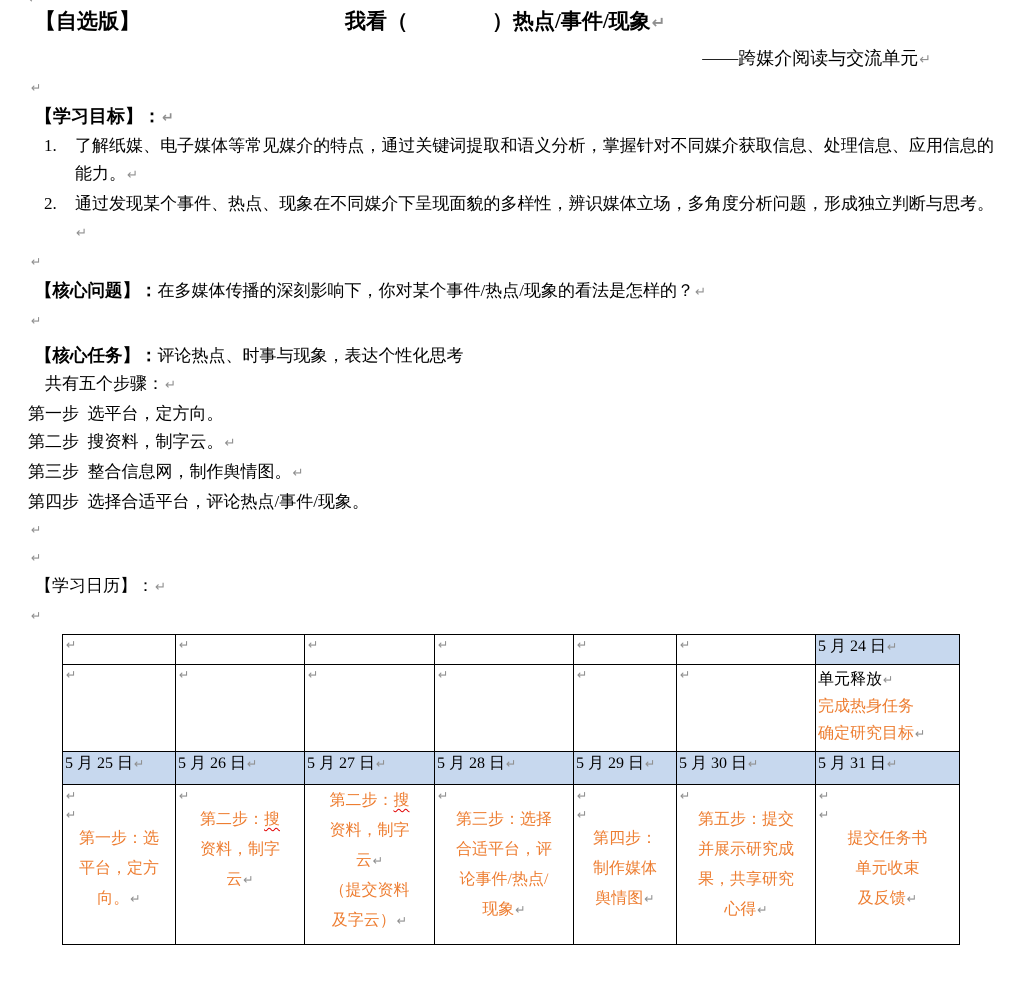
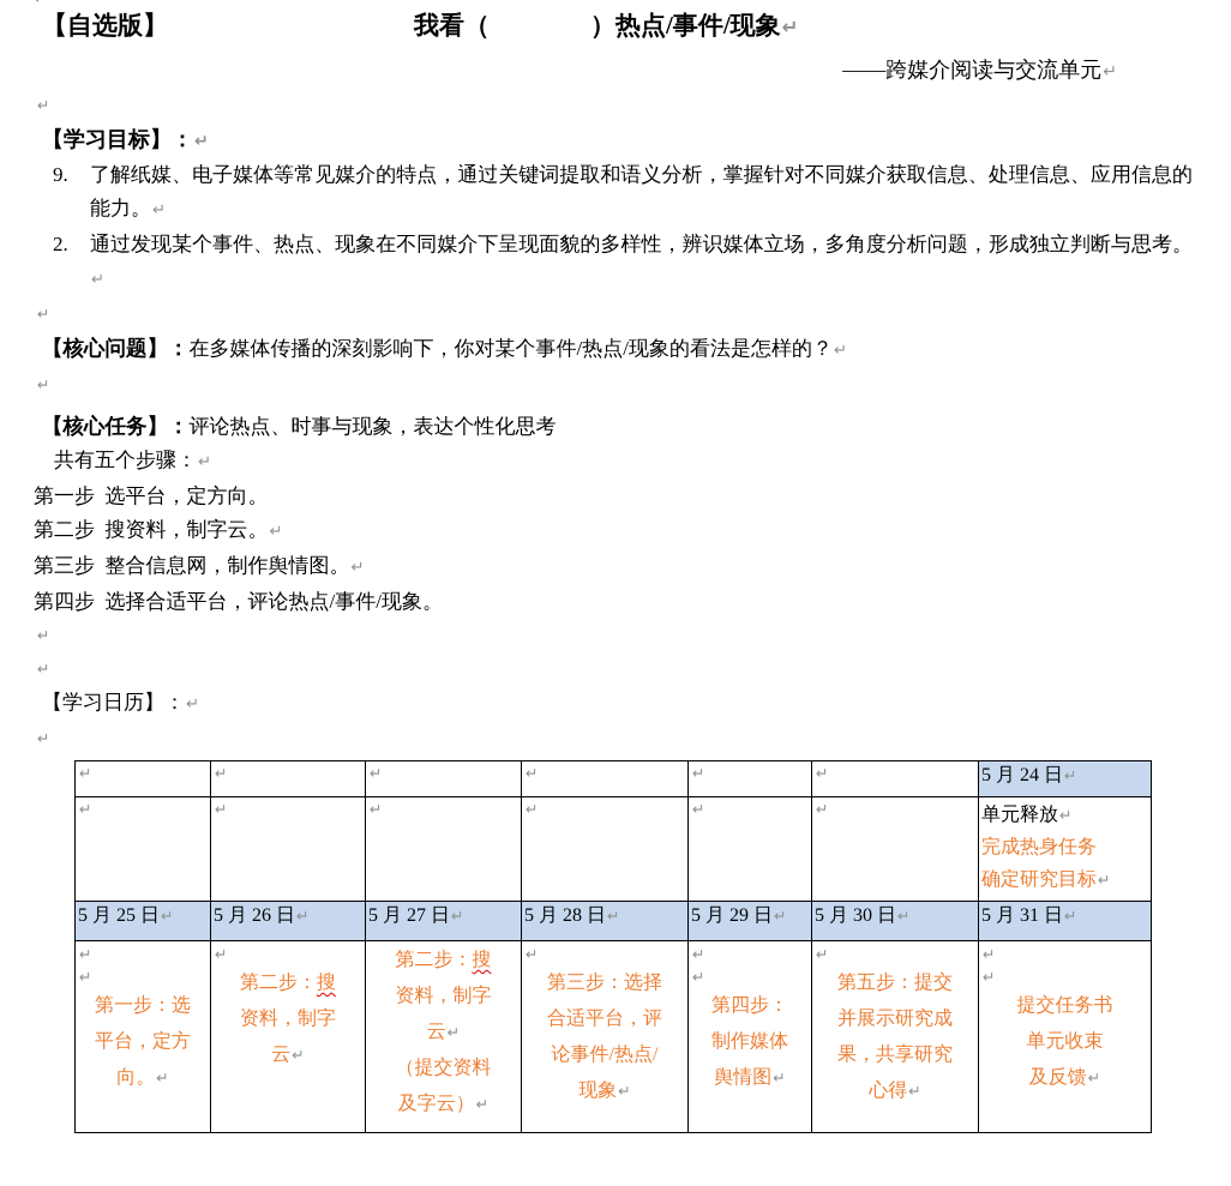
  【自选版】 我看（ ）热点/事件/现象↵
  ——跨媒介阅读与交流单元↵
  ↵
  【学习目标】：↵
- 1.
+ 9.
  了解纸媒、电子媒体等常见媒介的特点，通过关键词提取和语义分析，掌握针对不同媒介获取信息、处理信息、应用信息的能力。↵
  2.
  通过发现某个事件、热点、现象在不同媒介下呈现面貌的多样性，辨识媒体立场，多角度分析问题，形成独立判断与思考。↵
  ↵
  【核心问题】：在多媒体传播的深刻影响下，你对某个事件/热点/现象的看法是怎样的？↵
  ↵
  【核心任务】：评论热点、时事与现象，表达个性化思考
  共有五个步骤：↵
  第一步 选平台，定方向。
  第二步 搜资料，制字云。↵
  第三步 整合信息网，制作舆情图。↵
  第四步 选择合适平台，评论热点/事件/现象。
  ↵
  ↵
  【学习日历】：↵
  ↵
  ↵	↵	↵	↵	↵	↵	5 月 24 日↵
  ↵	↵	↵	↵	↵	↵	单元释放↵ 完成热身任务 确定研究目标↵
  5 月 25 日↵	5 月 26 日↵	5 月 27 日↵	5 月 28 日↵	5 月 29 日↵	5 月 30 日↵	5 月 31 日↵
  ↵ ↵ 第一步：选 平台，定方 向。↵	↵ 第二步：搜 资料，制字 云↵	第二步：搜 资料，制字 云↵ （提交资料 及字云）↵	↵ 第三步：选择 合适平台，评 论事件/热点/ 现象↵	↵ ↵ 第四步： 制作媒体 舆情图↵	↵ 第五步：提交 并展示研究成 果，共享研究 心得↵	↵ ↵ 提交任务书 单元收束 及反馈↵
